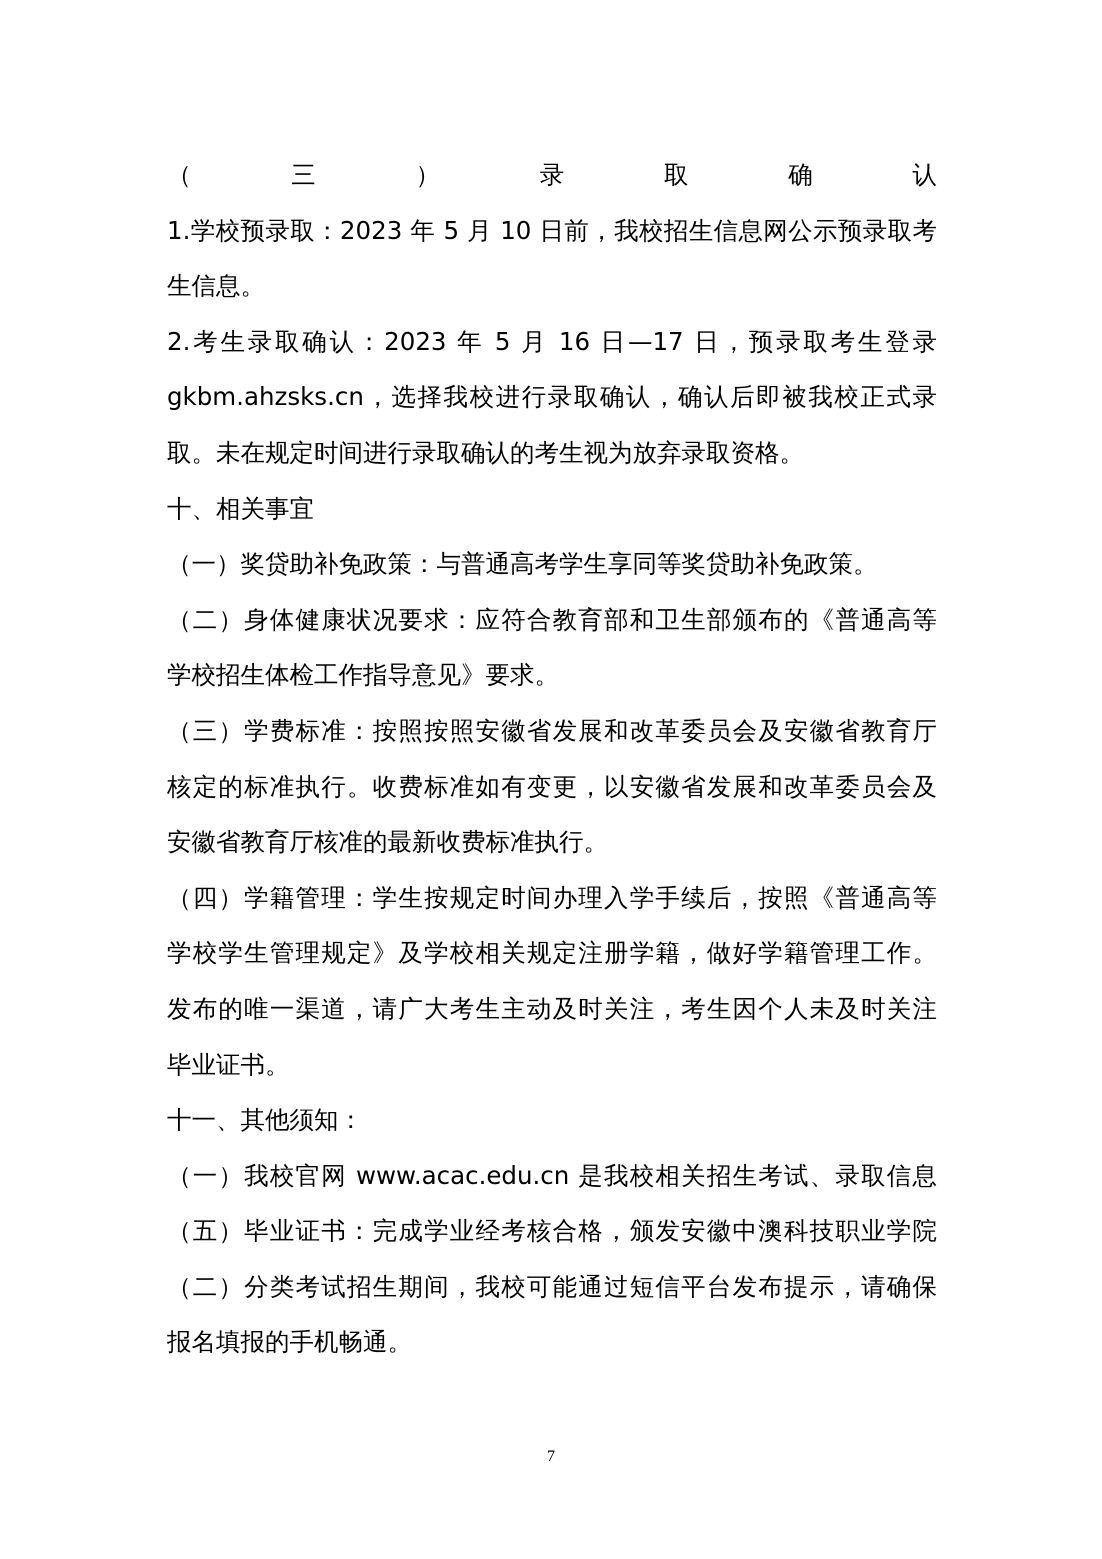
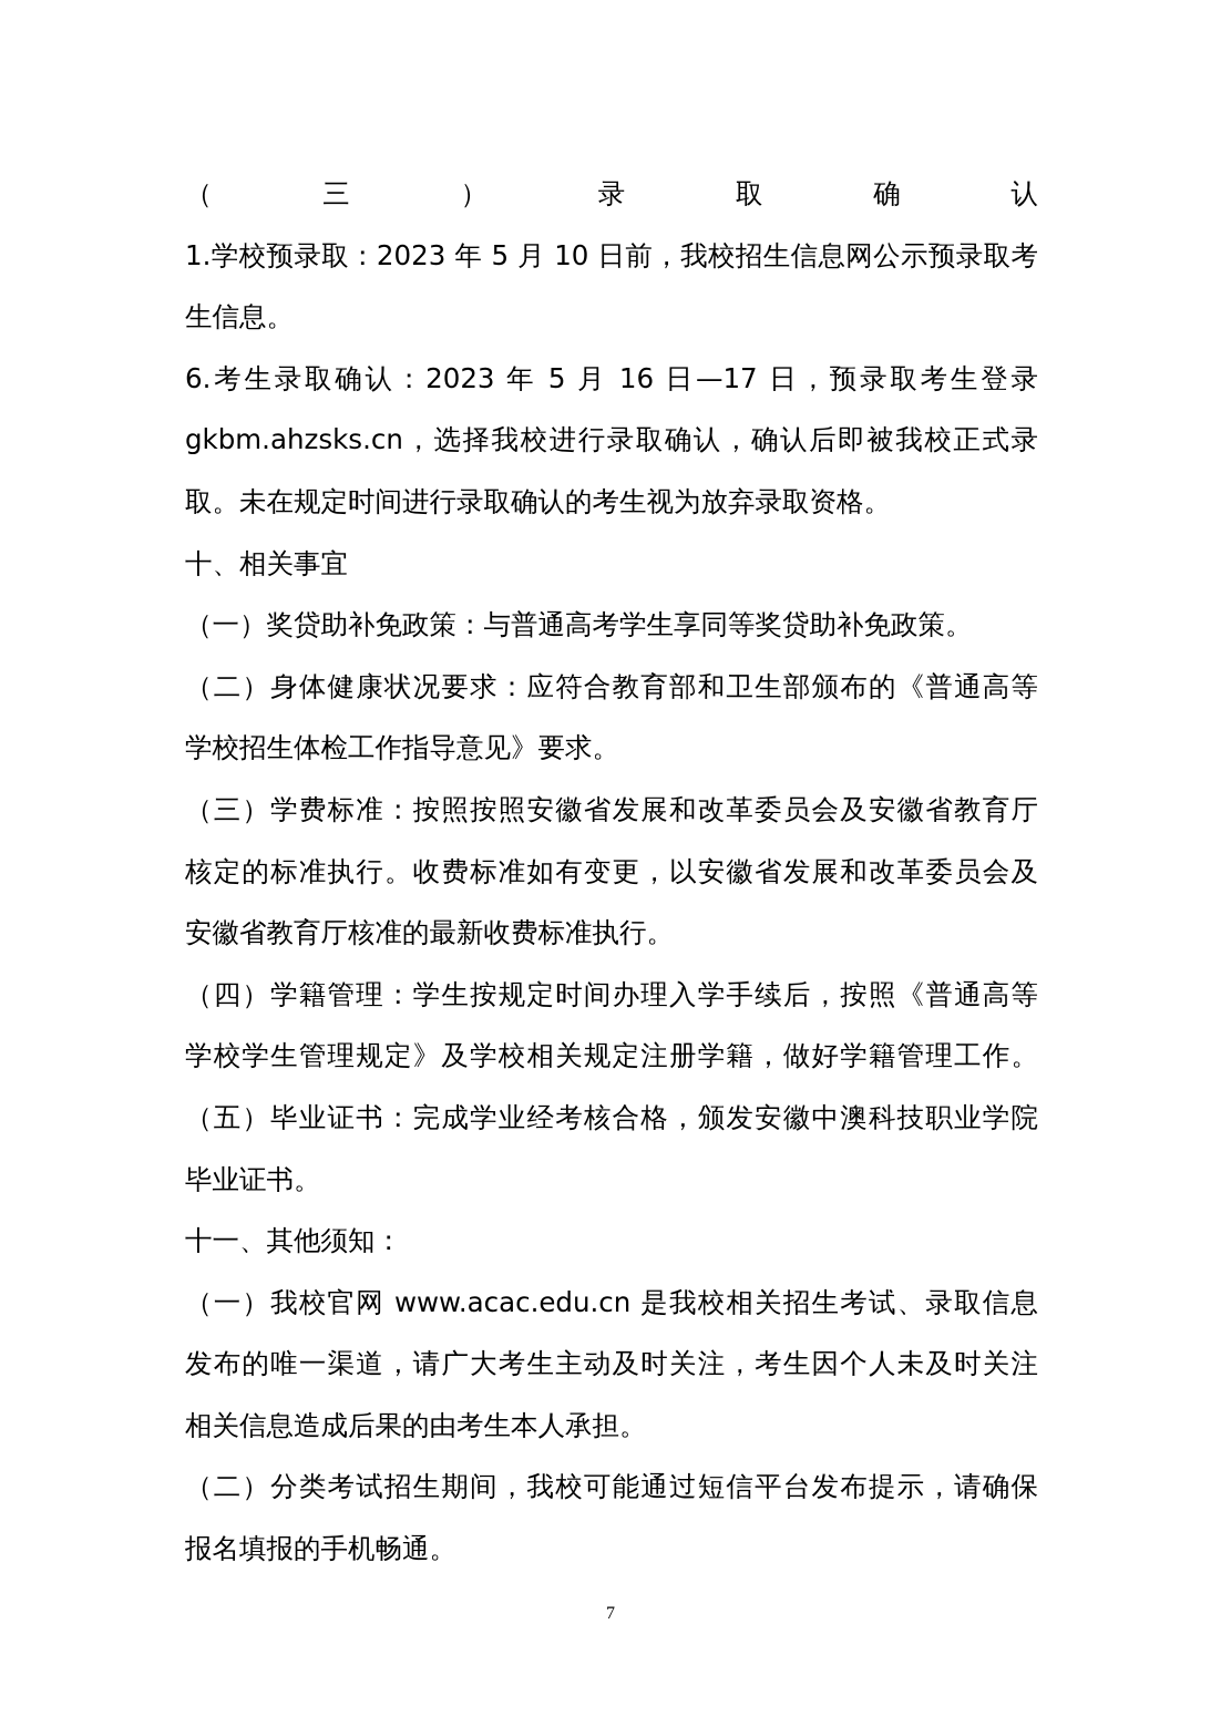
  （三）录取确认
  1.学校预录取：2023 年 5 月 10 日前，我校招生信息网公示预录取考
  生信息。
- 2.考生录取确认：2023 年 5 月 16 日—17 日，预录取考生登录
+ 6.考生录取确认：2023 年 5 月 16 日—17 日，预录取考生登录
  gkbm.ahzsks.cn，选择我校进行录取确认，确认后即被我校正式录
  取。未在规定时间进行录取确认的考生视为放弃录取资格。
  十、相关事宜
  （一）奖贷助补免政策：与普通高考学生享同等奖贷助补免政策。
  （二）身体健康状况要求：应符合教育部和卫生部颁布的《普通高等
  学校招生体检工作指导意见》要求。
  （三）学费标准：按照按照安徽省发展和改革委员会及安徽省教育厅
  核定的标准执行。收费标准如有变更，以安徽省发展和改革委员会及
  安徽省教育厅核准的最新收费标准执行。
  （四）学籍管理：学生按规定时间办理入学手续后，按照《普通高等
  学校学生管理规定》及学校相关规定注册学籍，做好学籍管理工作。
- 发布的唯一渠道，请广大考生主动及时关注，考生因个人未及时关注
+ （五）毕业证书：完成学业经考核合格，颁发安徽中澳科技职业学院
  毕业证书。
  十一、其他须知：
  （一）我校官网 www.acac.edu.cn 是我校相关招生考试、录取信息
- （五）毕业证书：完成学业经考核合格，颁发安徽中澳科技职业学院
+ 发布的唯一渠道，请广大考生主动及时关注，考生因个人未及时关注
+ 相关信息造成后果的由考生本人承担。
  （二）分类考试招生期间，我校可能通过短信平台发布提示，请确保
  报名填报的手机畅通。
  7
